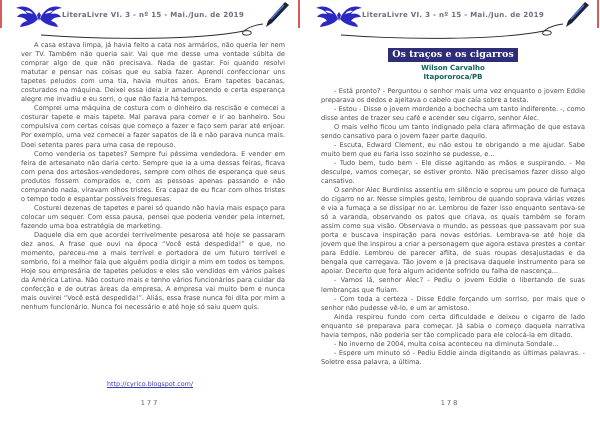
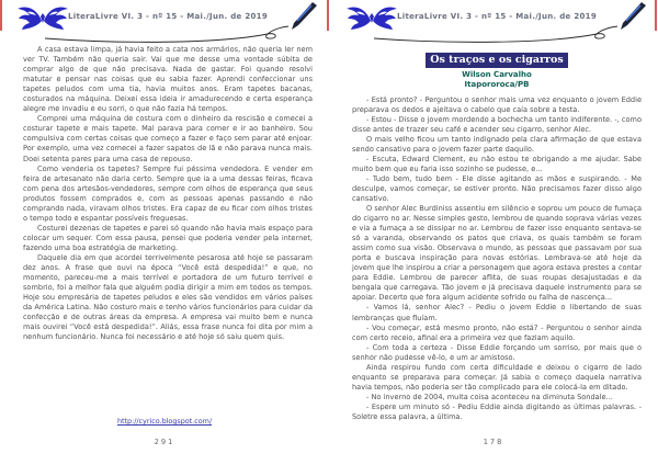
  LiteraLivre VI. 3 - nº 15 - Mai./Jun. de 2019
  A casa estava limpa, já havia feito a cata nos armários, não queria ler nem ver TV. Também não queria sair. Vai que me desse uma vontade súbita de matutar e pensar nas coisas que eu sabia fazer. Aprendi confeccionar uns tapetes peludos com uma tia, havia muitos anos. Eram tapetes bacanas, costurados na máquina. Deixei essa ideia ir amadurecendo e certa esperança alegre me invadiu e eu sorri, o que não fazia há tempos.
  Comprei uma máquina de costura com o dinheiro da rescisão e comecei a costurar tapete e mais tapete. Mal parava para comer e ir ao banheiro. Sou compulsiva com certas coisas que começo a fazer e faço sem parar até enjoar. Por exemplo, uma vez comecei a fazer sapatos de lã e não parava nunca mais. Doei setenta pares para uma casa de repouso.
  Como venderia os tapetes? Sempre fui péssima vendedora. E vender em feira de artesanato não daria certo. Sempre que ia a uma dessas feiras, ficava com pena dos artesãos-vendedores, sempre com olhos de esperança que seus produtos fossem comprados e, com as pessoas apenas passando e não comprando nada, viravam olhos tristes. Era capaz de eu ficar com olhos tristes o tempo todo e espantar possíveis freguesas.
  Costurei dezenas de tapetes e parei só quando não havia mais espaço para colocar um sequer. Com essa pausa, pensei que poderia vender pela internet, fazendo uma boa estratégia de marketing.
  Daquele dia em que acordei terrivelmente pesarosa até hoje se passaram dez anos. A frase que ouvi na época “Você está despedida!” e que, no momento, pareceu-me a mais terrível e portadora de um futuro terrível e sombrio, foi a melhor fala que alguém podia dirigir a mim em todos os tempos. Hoje sou empresária de tapetes peludos e eles são vendidos em vários países da América Latina. Não costuro mais e tenho vários funcionários para cuidar da confecção e de outras áreas da empresa. A empresa vai muito bem e nunca mais ouvirei “Você está despedida!”. Aliás, essa frase nunca foi dita por mim a nenhum funcionário. Nunca foi necessário e até hoje só saiu quem quis.
  http://cyrico.blogspot.com/
- 177
+ 291
  LiteraLivre VI. 3 - nº 15 - Mai./Jun. de 2019
  Os traços e os cigarros
  Wilson Carvalho
  Itapororoca/PB
  - Está pronto? - Perguntou o senhor mais uma vez enquanto o jovem Eddie preparava os dedos e ajeitava o cabelo que caía sobre a testa.
  - Estou - Disse o jovem mordendo a bochecha um tanto indiferente. -, como disse antes de trazer seu café e acender seu cigarro, senhor Alec.
  - Escuta, Edward Clement, eu não estou te obrigando a me ajudar. Sabe muito bem que eu faria isso sozinho se pudesse, e...
  - Tudo bem, tudo bem - Ele disse agitando as mãos e suspirando. - Me desculpe, vamos começar, se estiver pronto. Não precisamos fazer disso algo cansativo.
  O senhor Alec Burdiniss assentiu em silêncio e soprou um pouco de fumaça do cigarro no ar. Nesse simples gesto, lembrou de quando soprava várias vezes e via a fumaça a se dissipar no ar. Lembrou de fazer isso enquanto sentava-se só a varanda, observando os patos que criava, os quais também se foram assim como sua visão. Observava o mundo, as pessoas que passavam por sua porta e buscava inspiração para novas estórias. Lembrava-se até hoje da jovem que lhe inspirou a criar a personagem que agora estava prestes a contar para Eddie. Lembrou de parecer aflita, de suas roupas desajustadas e da bengala que carregava. Tão jovem e já precisava daquele instrumento para se apoiar. Decerto que fora algum acidente sofrido ou falha de nascença...
  - Vamos lá, senhor Alec? - Pediu o jovem Eddie o libertando de suas lembranças que fluíam.
+ - Vou começar, está mesmo pronto, não está? - Perguntou o senhor ainda com certo receio, afinal era a primeira vez que faziam aquilo.
  - Com toda a certeza - Disse Eddie forçando um sorriso, por mais que o senhor não pudesse vê-lo, e um ar amistoso.
  Ainda respirou fundo com certa dificuldade e deixou o cigarro de lado enquanto se preparava para começar. Já sabia o começo daquela narrativa havia tempos, não poderia ser tão complicado para ele colocá-la em ditado.
  - No inverno de 2004, muita coisa aconteceu na diminuta Sondale...
  - Espere um minuto só - Pediu Eddie ainda digitando as últimas palavras. - Soletre essa palavra, a última.
  178
